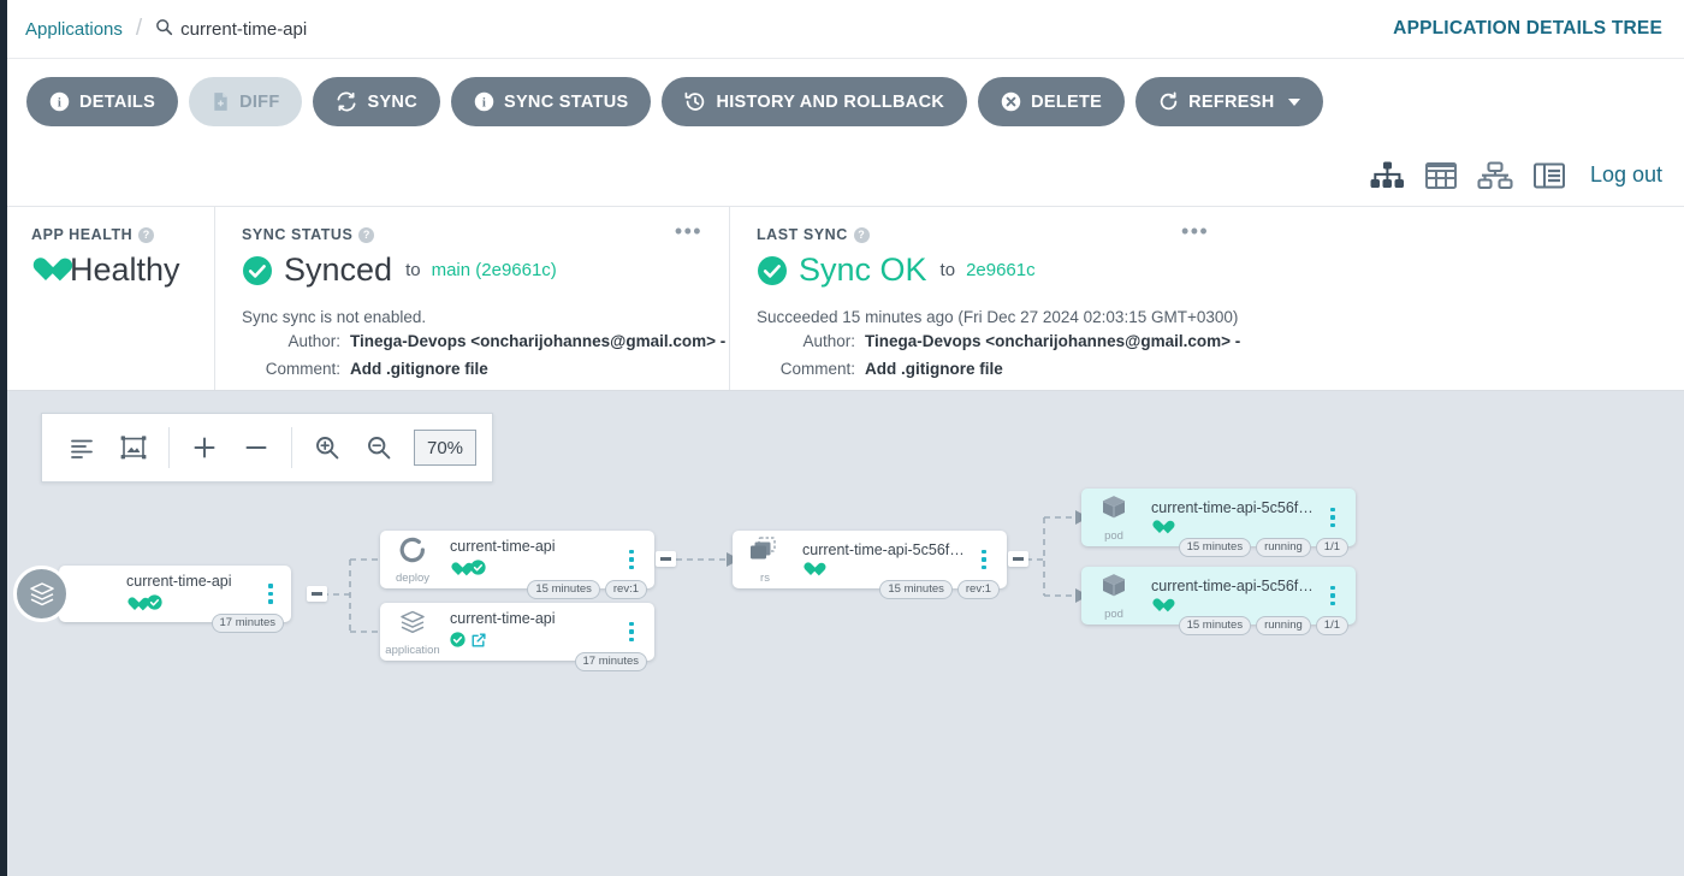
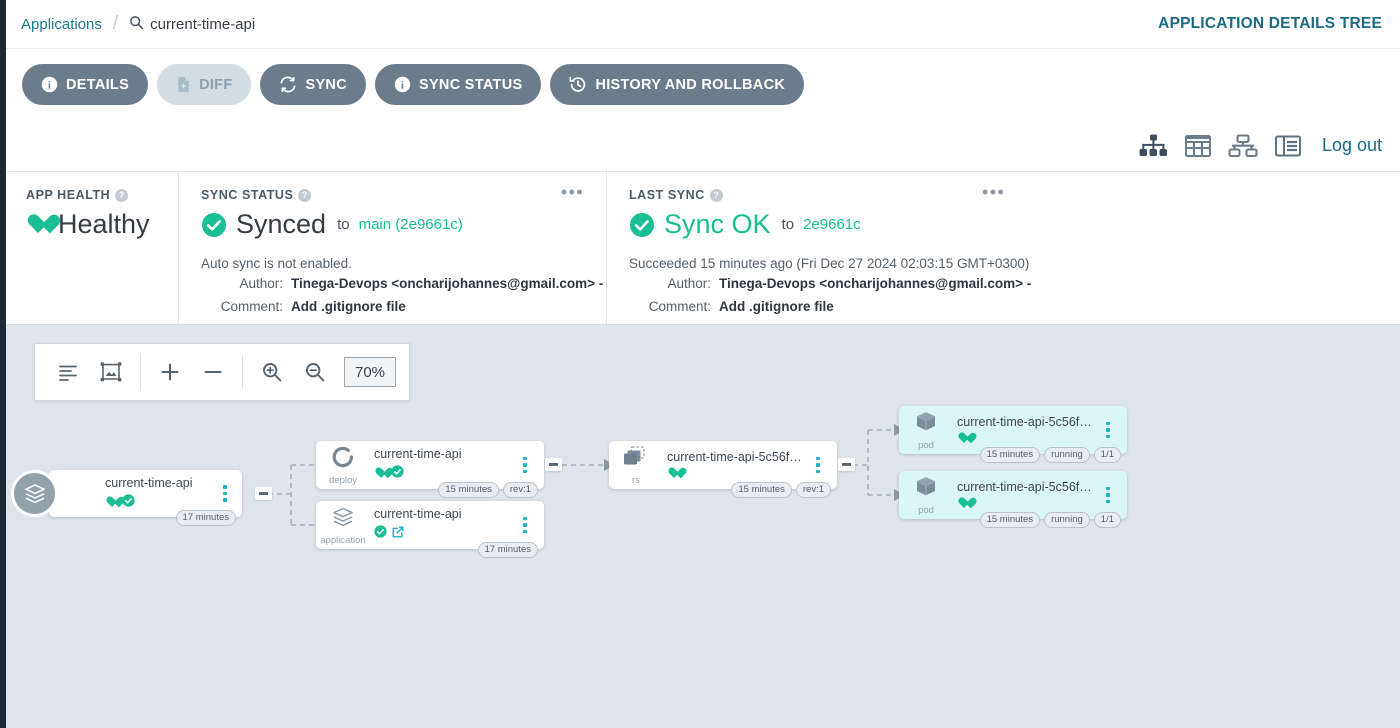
  Applications
  /
  current-time-api
  APPLICATION DETAILS TREE
  i
  DETAILS
  DIFF
  SYNC
  i
  SYNC STATUS
  HISTORY AND ROLLBACK
- DELETE
- REFRESH
  Log out
  APP HEALTH
  ?
  Healthy
  •••
  SYNC STATUS
  ?
  Synced
  to
  main (2e9661c)
- Sync sync is not enabled.
+ Auto sync is not enabled.
  Author:
  Tinega-Devops <oncharijohannes@gmail.com> -
  Comment:
  Add .gitignore file
  •••
  LAST SYNC
  ?
  Sync OK
  to
  2e9661c
  Succeeded 15 minutes ago (Fri Dec 27 2024 02:03:15 GMT+0300)
  Author:
  Tinega-Devops <oncharijohannes@gmail.com> -
  Comment:
  Add .gitignore file
  70%
  current-time-api
  17 minutes
  deploy
  current-time-api
  15 minutes
  rev:1
  application
  current-time-api
  17 minutes
  rs
  current-time-api-5c56f465
  15 minutes
  rev:1
  pod
  current-time-api-5c56f465
  15 minutes
  running
  1/1
  pod
  current-time-api-5c56f465
  15 minutes
  running
  1/1
